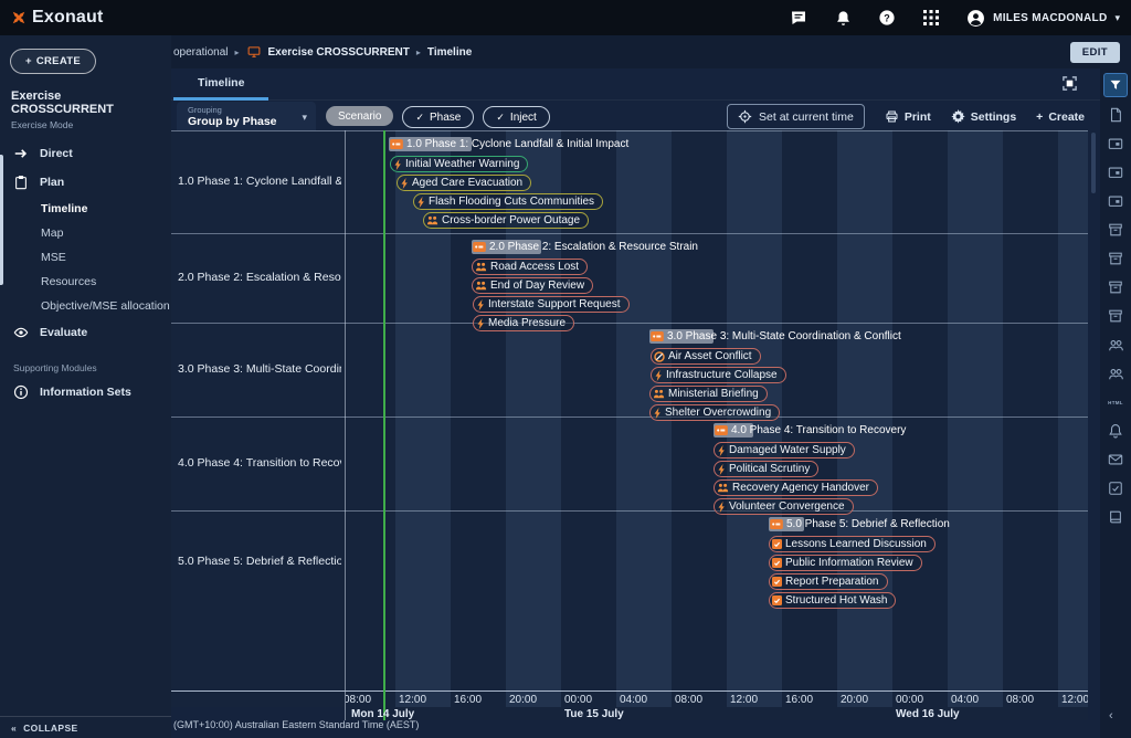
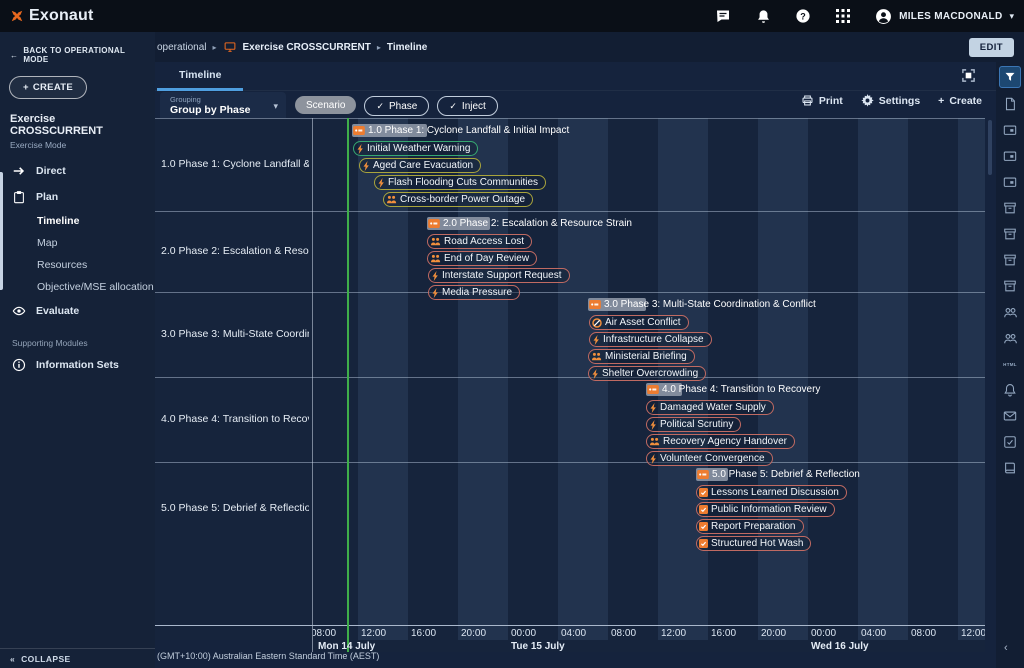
  Exonaut
  ?
  MILES MACDONALD
  ▾
  operational
  ▸
  Exercise CROSSCURRENT
  ▸
  Timeline
  EDIT
+ ←
+ BACK TO OPERATIONAL MODE
  +
  CREATE
  Exercise CROSSCURRENT
  Exercise Mode
  Direct
  Plan
  Timeline
  Map
- MSE
  Resources
  Objective/MSE allocation
  Evaluate
  Supporting Modules
  Information Sets
  «
  COLLAPSE
  ‹
  Timeline
  Grouping
  Group by Phase
  ▾
  Scenario
  ✓
  Phase
  ✓
  Inject
- Set at current time
  Print
  Settings
  +
  Create
  08:00
  12:00
  16:00
  20:00
  00:00
  04:00
  08:00
  12:00
  16:00
  20:00
  00:00
  04:00
  08:00
  12:00
  Mon 14 July
  Tue 15 July
  Wed 16 July
  1.0 Phase 1: Cyclone Landfall & Initial Impact
  Initial Weather Warning
  Aged Care Evacuation
  Flash Flooding Cuts Communities
  Cross-border Power Outage
  2.0 Phase 2: Escalation & Resource Strain
  Road Access Lost
  End of Day Review
  Interstate Support Request
  Media Pressure
  3.0 Phase 3: Multi-State Coordination & Conflict
  Air Asset Conflict
  Infrastructure Collapse
  Ministerial Briefing
  Shelter Overcrowding
  4.0 Phase 4: Transition to Recovery
  Damaged Water Supply
  Political Scrutiny
  Recovery Agency Handover
  Volunteer Convergence
  5.0 Phase 5: Debrief & Reflection
  Lessons Learned Discussion
  Public Information Review
  Report Preparation
  Structured Hot Wash
  1.0 Phase 1: Cyclone Landfall &
  2.0 Phase 2: Escalation & Reso
  3.0 Phase 3: Multi-State Coordi
  4.0 Phase 4: Transition to Reco
  5.0 Phase 5: Debrief & Reflectio
  (GMT+10:00) Australian Eastern Standard Time (AEST)
